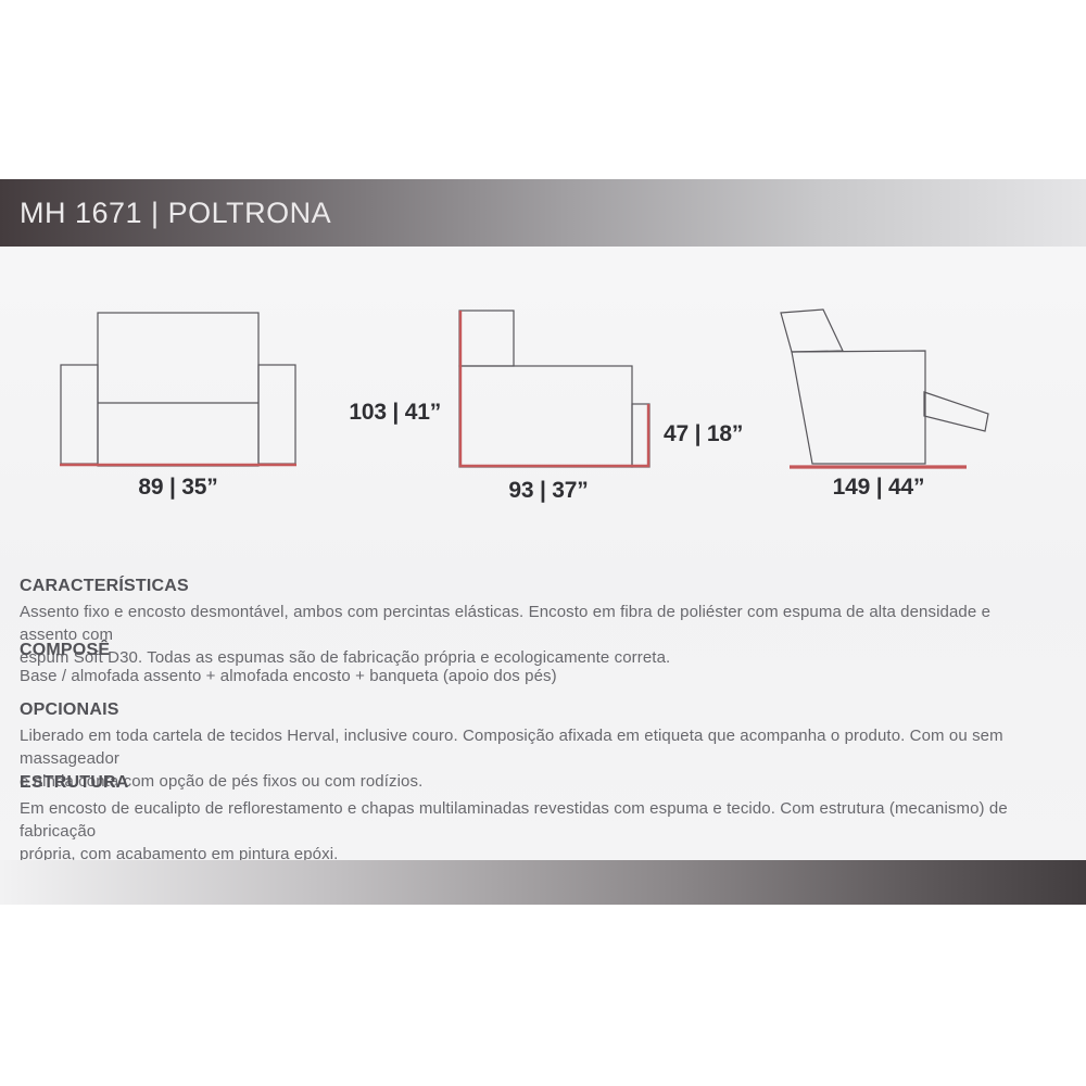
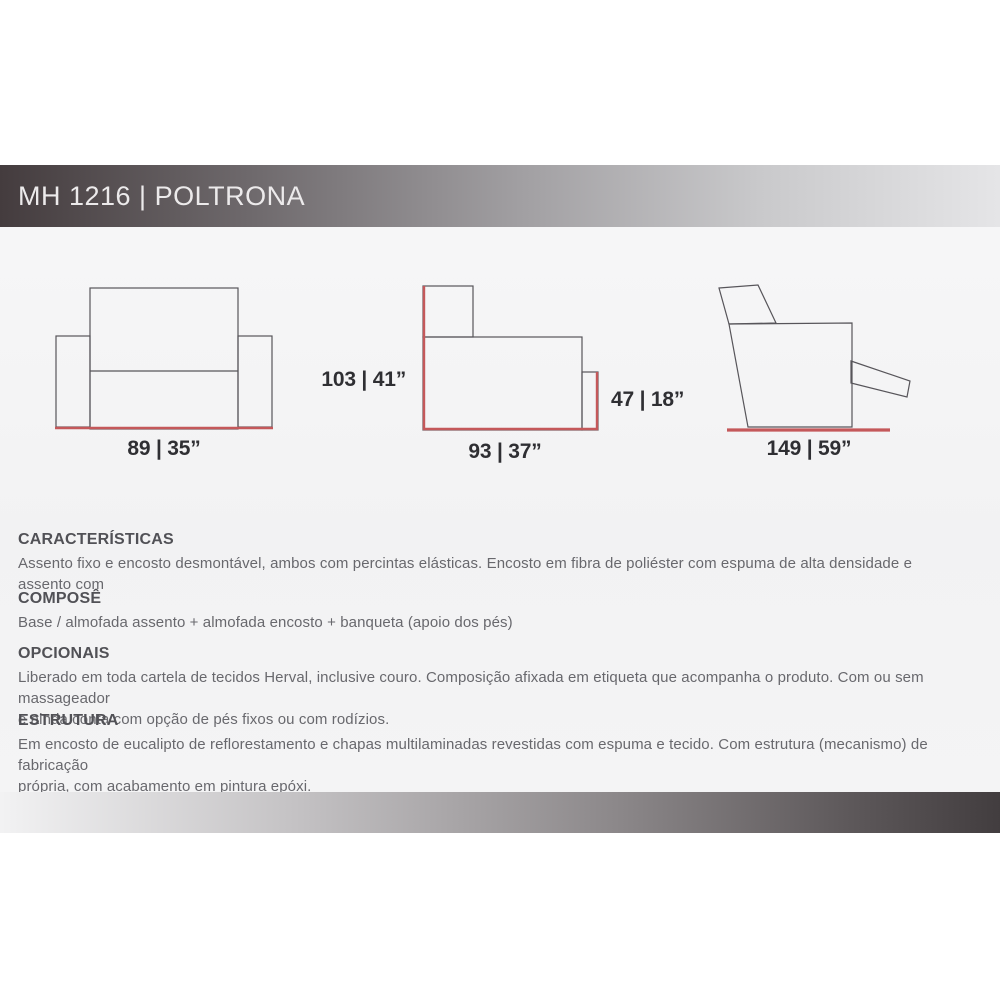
- MH 1671 | POLTRONA
+ MH 1216 | POLTRONA
  89 | 35”
  103 | 41”
  93 | 37”
  47 | 18”
- 149 | 44”
+ 149 | 59”
  CARACTERÍSTICAS
  Assento fixo e encosto desmontável, ambos com percintas elásticas. Encosto em fibra de poliéster com espuma de alta densidade e assento com
- espum Soft D30. Todas as espumas são de fabricação própria e ecologicamente correta.
  COMPOSÊ
  Base / almofada assento + almofada encosto + banqueta (apoio dos pés)
  OPCIONAIS
  Liberado em toda cartela de tecidos Herval, inclusive couro. Composição afixada em etiqueta que acompanha o produto. Com ou sem massageador
  e ainda conta com opção de pés fixos ou com rodízios.
  ESTRUTURA
  Em encosto de eucalipto de reflorestamento e chapas multilaminadas revestidas com espuma e tecido. Com estrutura (mecanismo) de fabricação
  própria, com acabamento em pintura epóxi.
